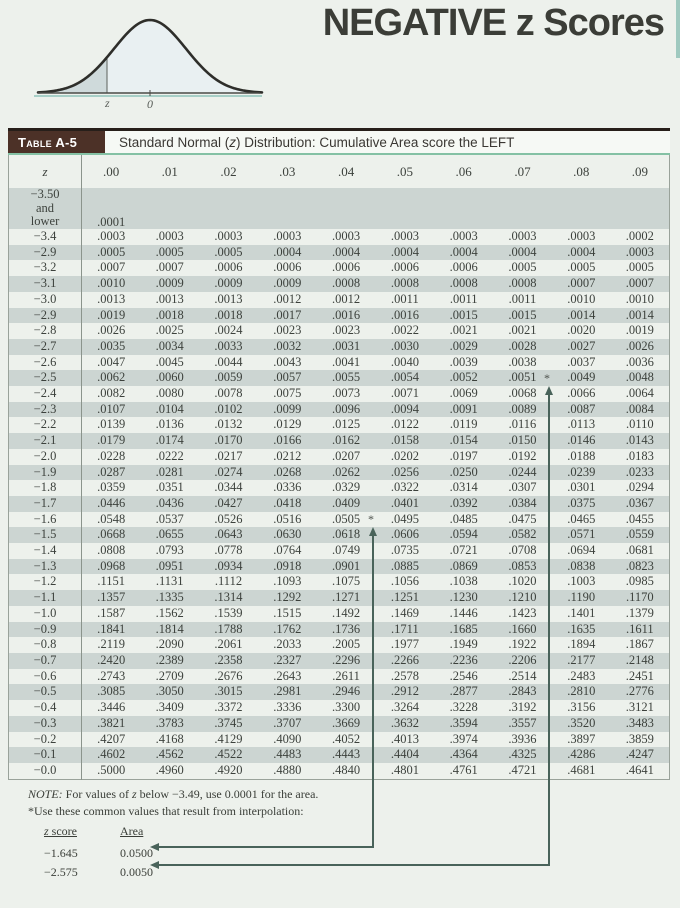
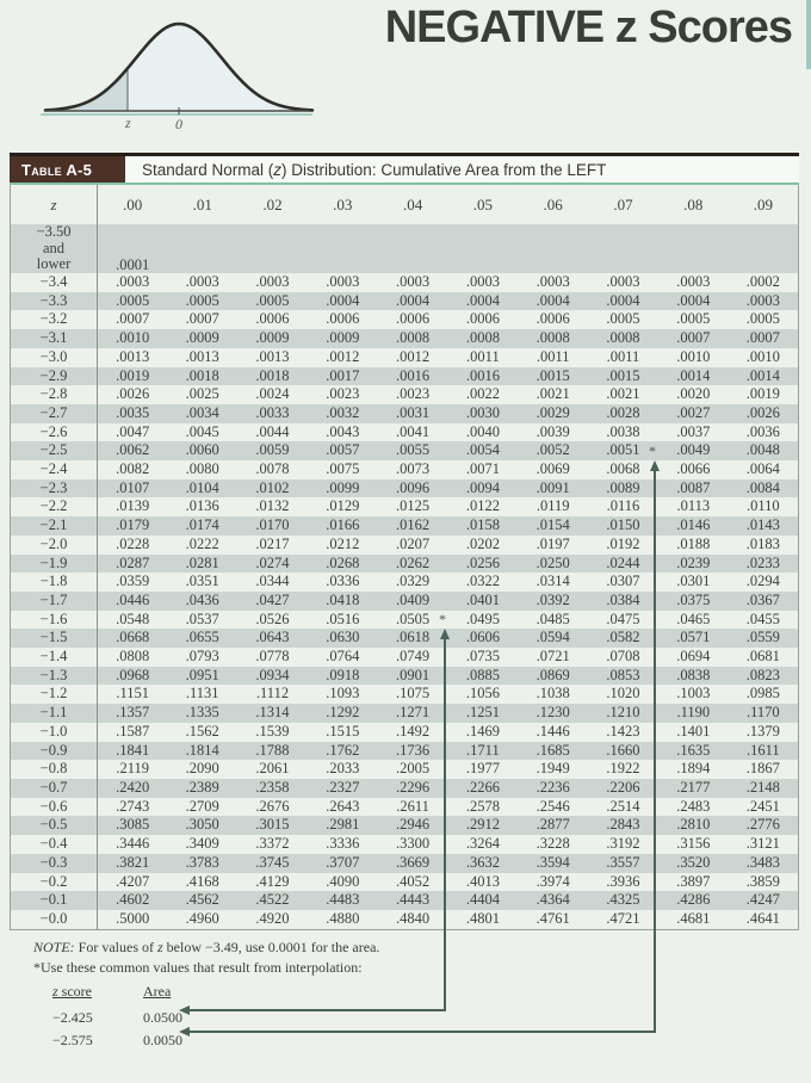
  z
  0
  NEGATIVE z Scores
  Table A-5
  Standard Normal (
  z
- ) Distribution: Cumulative Area score the LEFT
+ ) Distribution: Cumulative Area from the LEFT
  z	.00	.01	.02	.03	.04	.05	.06	.07	.08	.09
  −3.50andlower	.0001
  −3.4	.0003	.0003	.0003	.0003	.0003	.0003	.0003	.0003	.0003	.0002
- −2.9	.0005	.0005	.0005	.0004	.0004	.0004	.0004	.0004	.0004	.0003
+ −3.3	.0005	.0005	.0005	.0004	.0004	.0004	.0004	.0004	.0004	.0003
  −3.2	.0007	.0007	.0006	.0006	.0006	.0006	.0006	.0005	.0005	.0005
  −3.1	.0010	.0009	.0009	.0009	.0008	.0008	.0008	.0008	.0007	.0007
  −3.0	.0013	.0013	.0013	.0012	.0012	.0011	.0011	.0011	.0010	.0010
  −2.9	.0019	.0018	.0018	.0017	.0016	.0016	.0015	.0015	.0014	.0014
  −2.8	.0026	.0025	.0024	.0023	.0023	.0022	.0021	.0021	.0020	.0019
  −2.7	.0035	.0034	.0033	.0032	.0031	.0030	.0029	.0028	.0027	.0026
  −2.6	.0047	.0045	.0044	.0043	.0041	.0040	.0039	.0038	.0037	.0036
  −2.5	.0062	.0060	.0059	.0057	.0055	.0054	.0052	.0051	.0049	.0048
  −2.4	.0082	.0080	.0078	.0075	.0073	.0071	.0069	.0068	.0066	.0064
  −2.3	.0107	.0104	.0102	.0099	.0096	.0094	.0091	.0089	.0087	.0084
  −2.2	.0139	.0136	.0132	.0129	.0125	.0122	.0119	.0116	.0113	.0110
  −2.1	.0179	.0174	.0170	.0166	.0162	.0158	.0154	.0150	.0146	.0143
  −2.0	.0228	.0222	.0217	.0212	.0207	.0202	.0197	.0192	.0188	.0183
  −1.9	.0287	.0281	.0274	.0268	.0262	.0256	.0250	.0244	.0239	.0233
  −1.8	.0359	.0351	.0344	.0336	.0329	.0322	.0314	.0307	.0301	.0294
  −1.7	.0446	.0436	.0427	.0418	.0409	.0401	.0392	.0384	.0375	.0367
  −1.6	.0548	.0537	.0526	.0516	.0505	.0495	.0485	.0475	.0465	.0455
  −1.5	.0668	.0655	.0643	.0630	.0618	.0606	.0594	.0582	.0571	.0559
  −1.4	.0808	.0793	.0778	.0764	.0749	.0735	.0721	.0708	.0694	.0681
  −1.3	.0968	.0951	.0934	.0918	.0901	.0885	.0869	.0853	.0838	.0823
  −1.2	.1151	.1131	.1112	.1093	.1075	.1056	.1038	.1020	.1003	.0985
  −1.1	.1357	.1335	.1314	.1292	.1271	.1251	.1230	.1210	.1190	.1170
  −1.0	.1587	.1562	.1539	.1515	.1492	.1469	.1446	.1423	.1401	.1379
  −0.9	.1841	.1814	.1788	.1762	.1736	.1711	.1685	.1660	.1635	.1611
  −0.8	.2119	.2090	.2061	.2033	.2005	.1977	.1949	.1922	.1894	.1867
  −0.7	.2420	.2389	.2358	.2327	.2296	.2266	.2236	.2206	.2177	.2148
  −0.6	.2743	.2709	.2676	.2643	.2611	.2578	.2546	.2514	.2483	.2451
  −0.5	.3085	.3050	.3015	.2981	.2946	.2912	.2877	.2843	.2810	.2776
  −0.4	.3446	.3409	.3372	.3336	.3300	.3264	.3228	.3192	.3156	.3121
  −0.3	.3821	.3783	.3745	.3707	.3669	.3632	.3594	.3557	.3520	.3483
  −0.2	.4207	.4168	.4129	.4090	.4052	.4013	.3974	.3936	.3897	.3859
  −0.1	.4602	.4562	.4522	.4483	.4443	.4404	.4364	.4325	.4286	.4247
  −0.0	.5000	.4960	.4920	.4880	.4840	.4801	.4761	.4721	.4681	.4641
  *
  *
  NOTE: For values of z below −3.49, use 0.0001 for the area.
  *Use these common values that result from interpolation:
  z score
  Area
- −1.645
+ −2.425
  0.0500
  −2.575
  0.0050
